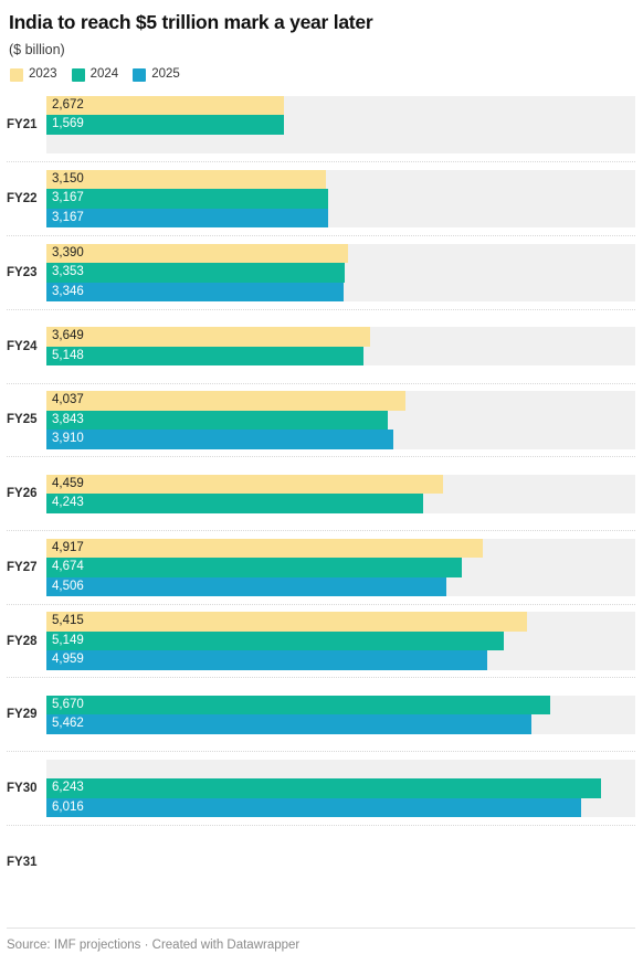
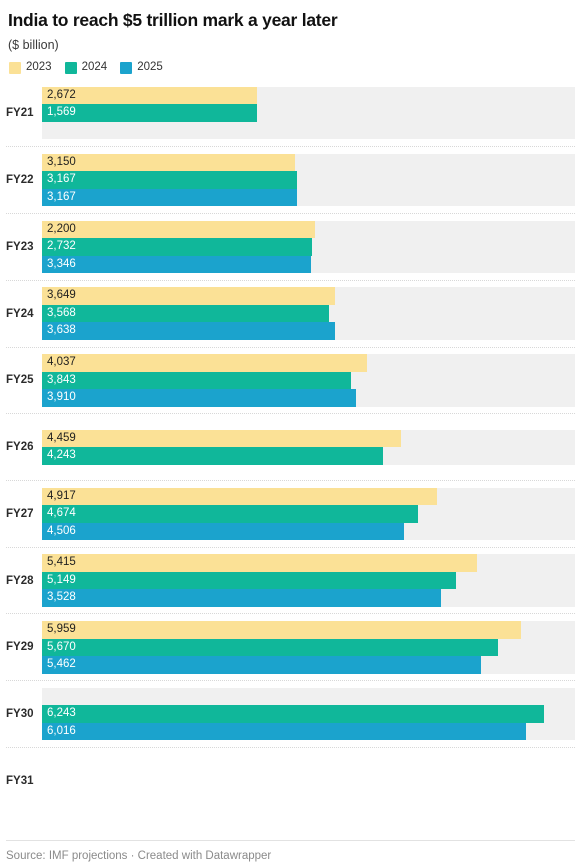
  India to reach $5 trillion mark a year later
  ($ billion)
  2023
  2024
  2025
  FY21
  2,672
  1,569
  FY22
  3,150
  3,167
  3,167
  FY23
- 3,390
+ 2,200
- 3,353
+ 2,732
  3,346
  FY24
  3,649
- 5,148
+ 3,568
+ 3,638
  FY25
  4,037
  3,843
  3,910
  FY26
  4,459
  4,243
  FY27
  4,917
  4,674
  4,506
  FY28
  5,415
  5,149
- 4,959
+ 3,528
  FY29
+ 5,959
  5,670
  5,462
  FY30
  6,243
  6,016
  FY31
  Source: IMF projections · Created with Datawrapper
